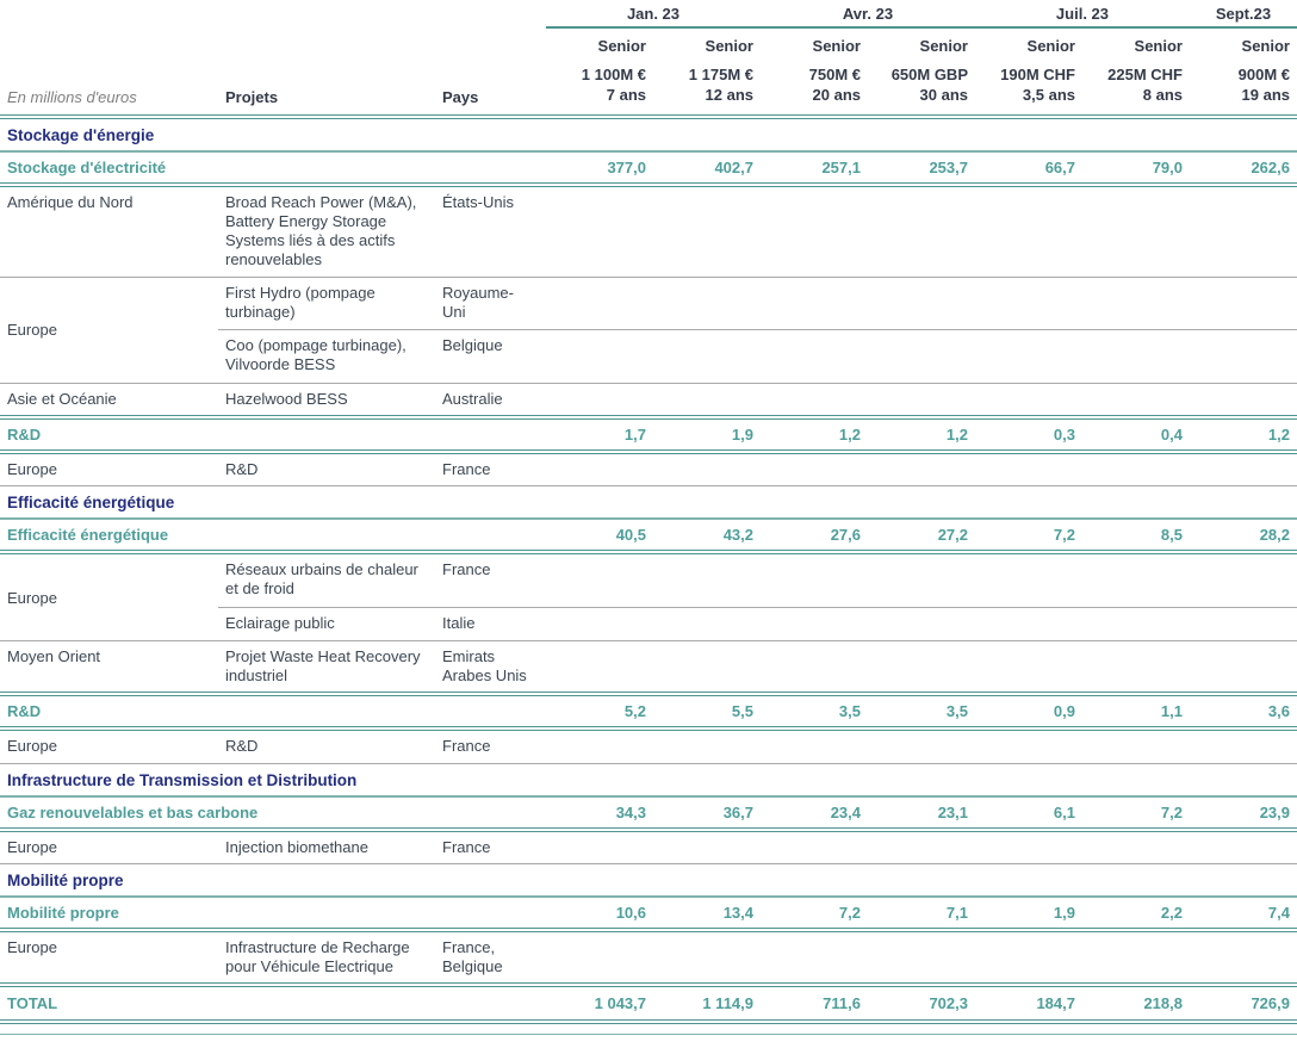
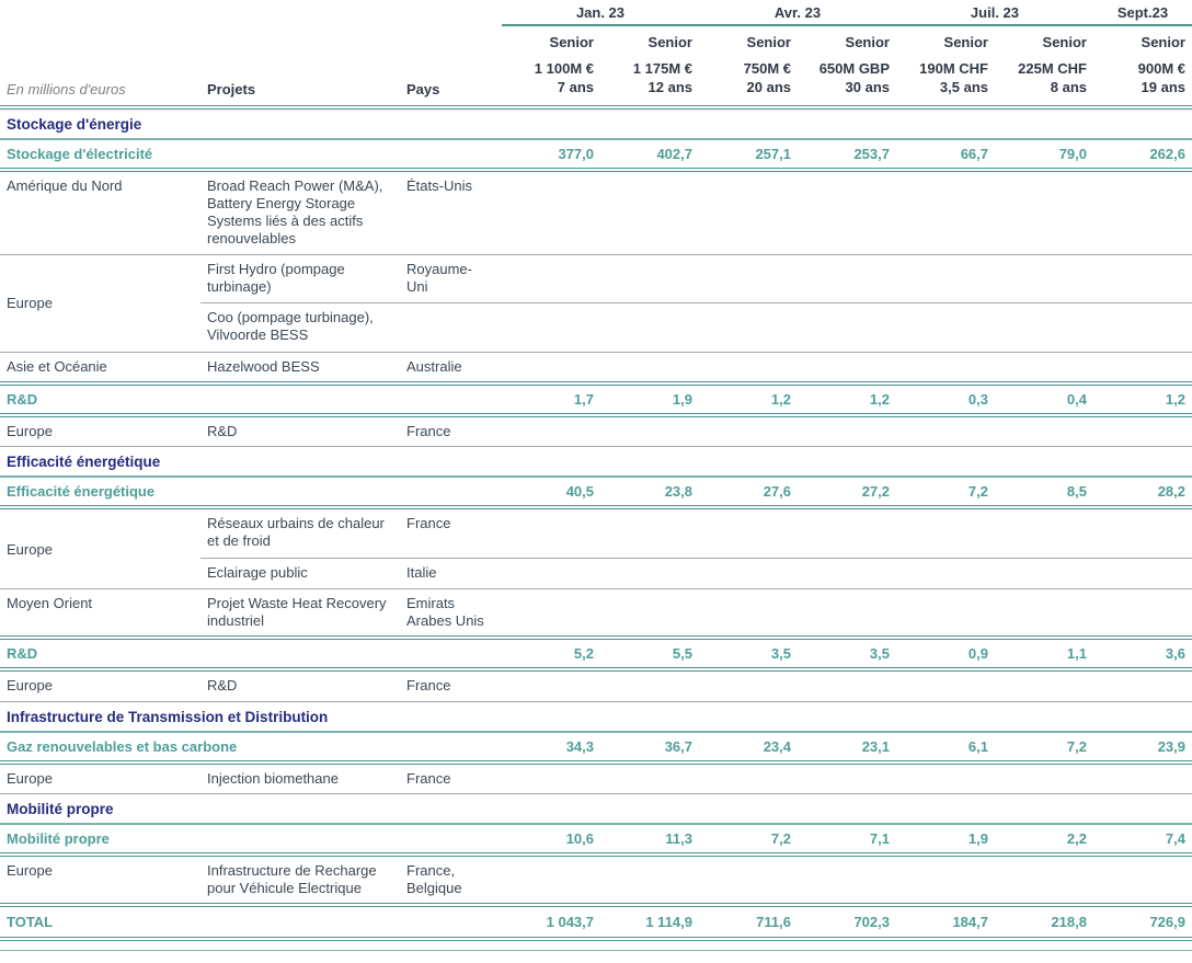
  Jan. 23
  Avr. 23
  Juil. 23
  Sept.23
  Senior
  Senior
  Senior
  Senior
  Senior
  Senior
  Senior
  En millions d'euros
  Projets
  Pays
  1 100M €
  7 ans
  1 175M €
  12 ans
  750M €
  20 ans
  650M GBP
  30 ans
  190M CHF
  3,5 ans
  225M CHF
  8 ans
  900M €
  19 ans
  Stockage d'énergie
  Stockage d'électricité
  377,0
  402,7
  257,1
  253,7
  66,7
  79,0
  262,6
  Amérique du Nord
  Broad Reach Power (M&A), Battery Energy Storage Systems liés à des actifs renouvelables
  États-Unis
  Europe
  First Hydro (pompage turbinage)
  Royaume-Uni
  Coo (pompage turbinage), Vilvoorde BESS
- Belgique
  Asie et Océanie
  Hazelwood BESS
  Australie
  R&D
  1,7
  1,9
  1,2
  1,2
  0,3
  0,4
  1,2
  Europe
  R&D
  France
  Efficacité énergétique
  Efficacité énergétique
  40,5
- 43,2
+ 23,8
  27,6
  27,2
  7,2
  8,5
  28,2
  Europe
  Réseaux urbains de chaleur et de froid
  France
  Eclairage public
  Italie
  Moyen Orient
  Projet Waste Heat Recovery industriel
  Emirats Arabes Unis
  R&D
  5,2
  5,5
  3,5
  3,5
  0,9
  1,1
  3,6
  Europe
  R&D
  France
  Infrastructure de Transmission et Distribution
  Gaz renouvelables et bas carbone
  34,3
  36,7
  23,4
  23,1
  6,1
  7,2
  23,9
  Europe
  Injection biomethane
  France
  Mobilité propre
  Mobilité propre
  10,6
- 13,4
+ 11,3
  7,2
  7,1
  1,9
  2,2
  7,4
  Europe
  Infrastructure de Recharge pour Véhicule Electrique
  France, Belgique
  TOTAL
  1 043,7
  1 114,9
  711,6
  702,3
  184,7
  218,8
  726,9
